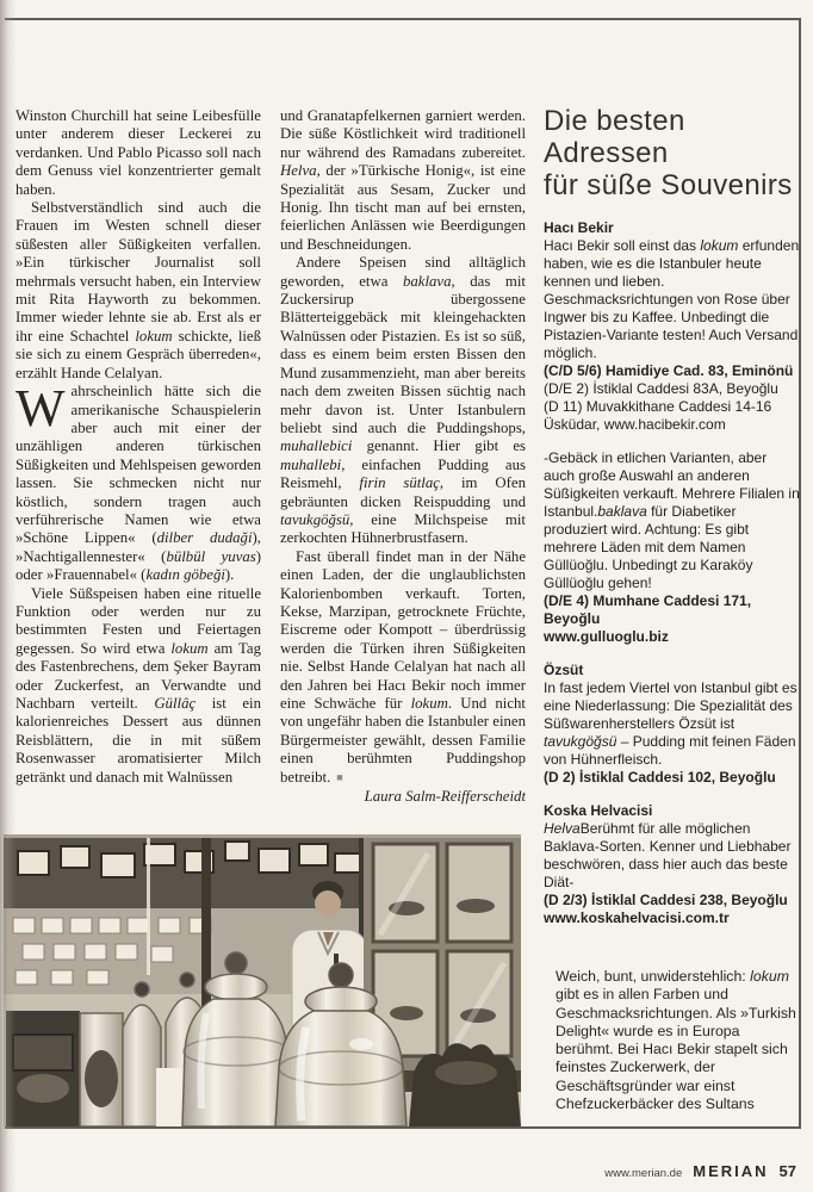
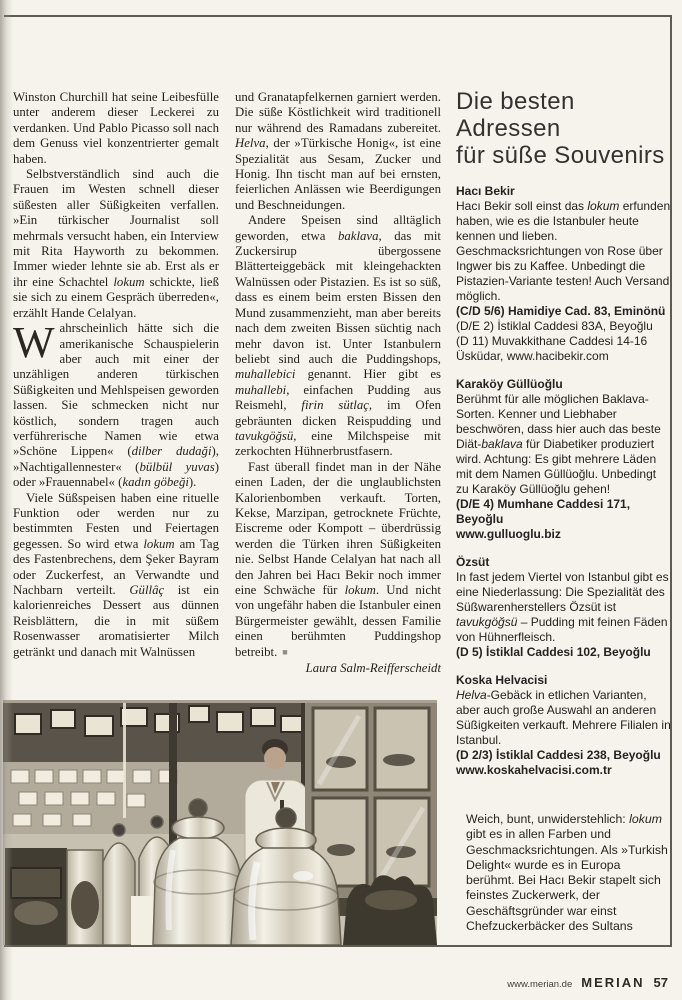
  Winston Churchill hat seine Leibesfülle unter anderem dieser Leckerei zu verdanken. Und Pablo Picasso soll nach dem Genuss viel konzentrierter gemalt haben.
  Selbstverständlich sind auch die Frauen im Westen schnell dieser süßesten aller Süßigkeiten verfallen. »Ein türkischer Journalist soll mehrmals versucht haben, ein Interview mit Rita Hayworth zu bekommen. Immer wieder lehnte sie ab. Erst als er ihr eine Schachtel lokum schickte, ließ sie sich zu einem Gespräch überreden«, erzählt Hande Celalyan.
  W
  ahrscheinlich hätte sich die amerikanische Schauspielerin aber auch mit einer der unzähligen anderen türkischen Süßigkeiten und Mehlspeisen geworden lassen. Sie schmecken nicht nur köstlich, sondern tragen auch verführerische Namen wie etwa »Schöne Lippen« (dilber dudaği), »Nachtigallennester« (bülbül yuvas) oder »Frauennabel« (kadın göbeği).
  Viele Süßspeisen haben eine rituelle Funktion oder werden nur zu bestimmten Festen und Feiertagen gegessen. So wird etwa lokum am Tag des Fastenbrechens, dem Şeker Bayram oder Zuckerfest, an Verwandte und Nachbarn verteilt. Güllâç ist ein kalorienreiches Dessert aus dünnen Reisblättern, die in mit süßem Rosenwasser aromatisierter Milch getränkt und danach mit Walnüssen
  und Granatapfelkernen garniert werden. Die süße Köstlichkeit wird traditionell nur während des Ramadans zubereitet. Helva, der »Türkische Honig«, ist eine Spezialität aus Sesam, Zucker und Honig. Ihn tischt man auf bei ernsten, feierlichen Anlässen wie Beerdigungen und Beschneidungen.
  Andere Speisen sind alltäglich geworden, etwa baklava, das mit Zuckersirup übergossene Blätterteiggebäck mit kleingehackten Walnüssen oder Pistazien. Es ist so süß, dass es einem beim ersten Bissen den Mund zusammenzieht, man aber bereits nach dem zweiten Bissen süchtig nach mehr davon ist. Unter Istanbulern beliebt sind auch die Puddingshops, muhallebici genannt. Hier gibt es muhallebi, einfachen Pudding aus Reismehl, firin sütlaç, im Ofen gebräunten dicken Reispudding und tavukgöğsü, eine Milchspeise mit zerkochten Hühnerbrustfasern.
  Fast überall findet man in der Nähe einen Laden, der die unglaublichsten Kalorienbomben verkauft. Torten, Kekse, Marzipan, getrocknete Früchte, Eiscreme oder Kompott – überdrüssig werden die Türken ihren Süßigkeiten nie. Selbst Hande Celalyan hat nach all den Jahren bei Hacı Bekir noch immer eine Schwäche für lokum. Und nicht von ungefähr haben die Istanbuler einen Bürgermeister gewählt, dessen Familie einen berühmten Puddingshop betreibt. ■
  Laura Salm-Reifferscheidt
  Die besten Adressen
  für süße Souvenirs
  Hacı Bekir
  Hacı Bekir soll einst das lokum erfunden haben, wie es die Istanbuler heute kennen und lieben. Geschmacksrichtungen von Rose über Ingwer bis zu Kaffee. Unbedingt die Pistazien-Variante testen! Auch Versand möglich.
  (C/D 5/6) Hamidiye Cad. 83, Eminönü
  (D/E 2) İstiklal Caddesi 83A, Beyoğlu
  (D 11) Muvakkithane Caddesi 14-16 Üsküdar, www.hacibekir.com
+ Karaköy Güllüoğlu
- -Gebäck in etlichen Varianten, aber auch große Auswahl an anderen Süßigkeiten verkauft. Mehrere Filialen in Istanbul.baklava für Diabetiker produziert wird. Achtung: Es gibt mehrere Läden mit dem Namen Güllüoğlu. Unbedingt zu Karaköy Güllüoğlu gehen!
+ Berühmt für alle möglichen Baklava-Sorten. Kenner und Liebhaber beschwören, dass hier auch das beste Diät-baklava für Diabetiker produziert wird. Achtung: Es gibt mehrere Läden mit dem Namen Güllüoğlu. Unbedingt zu Karaköy Güllüoğlu gehen!
  (D/E 4) Mumhane Caddesi 171, Beyoğlu
  www.gulluoglu.biz
  Özsüt
  In fast jedem Viertel von Istanbul gibt es eine Niederlassung: Die Spezialität des Süßwarenherstellers Özsüt ist tavukgöğsü – Pudding mit feinen Fäden von Hühnerfleisch.
- (D 2) İstiklal Caddesi 102, Beyoğlu
+ (D 5) İstiklal Caddesi 102, Beyoğlu
  Koska Helvacisi
- HelvaBerühmt für alle möglichen Baklava-Sorten. Kenner und Liebhaber beschwören, dass hier auch das beste Diät-
+ Helva-Gebäck in etlichen Varianten, aber auch große Auswahl an anderen Süßigkeiten verkauft. Mehrere Filialen in Istanbul.
  (D 2/3) İstiklal Caddesi 238, Beyoğlu
  www.koskahelvacisi.com.tr
  Weich, bunt, unwiderstehlich: lokum gibt es in allen Farben und Geschmacksrichtungen. Als »Turkish Delight« wurde es in Europa berühmt. Bei Hacı Bekir stapelt sich feinstes Zuckerwerk, der Geschäftsgründer war einst Chefzuckerbäcker des Sultans
  www.merian.de
  MERIAN
  57
